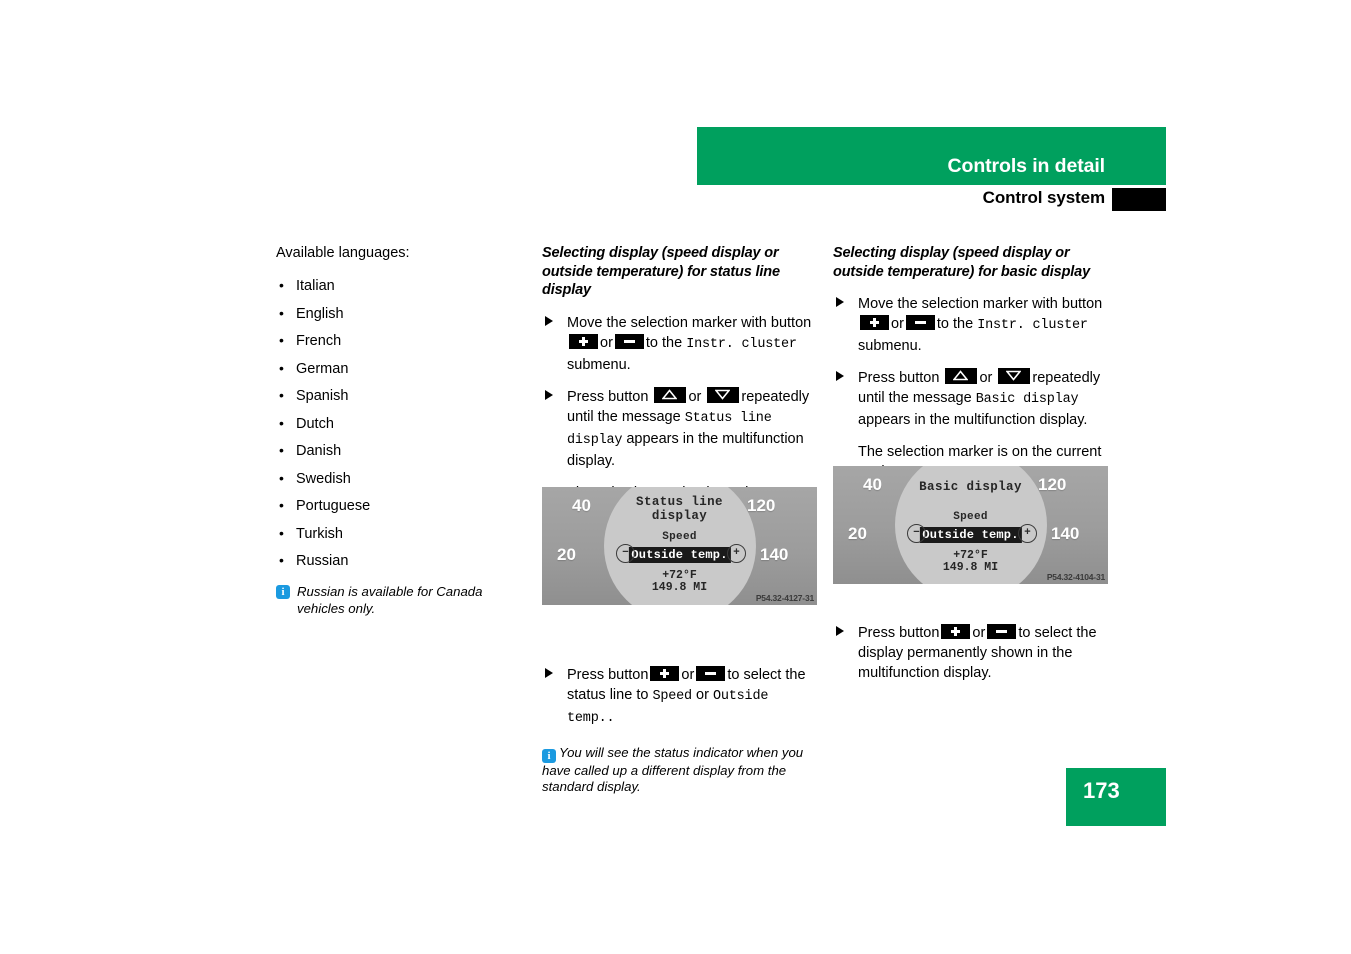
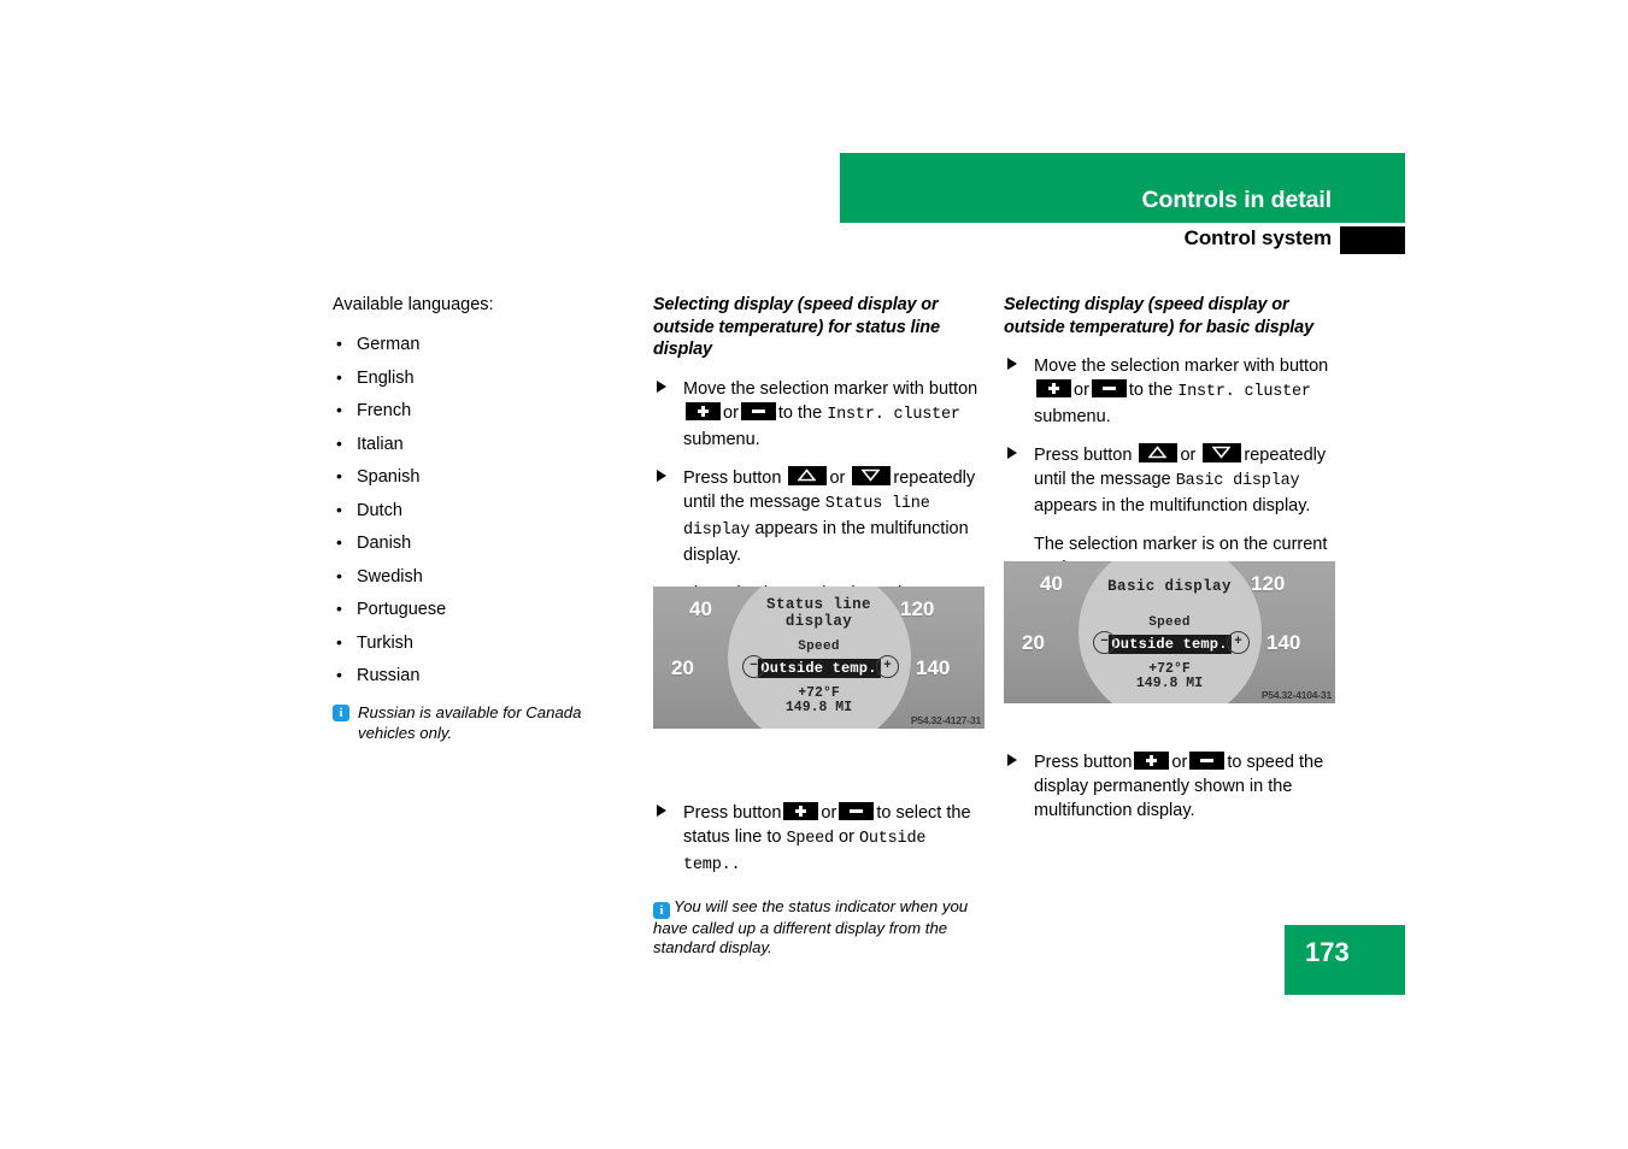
  Controls in detail
  Control system
  Available languages:
- Italian
+ German
  English
  French
- German
+ Italian
  Spanish
  Dutch
  Danish
  Swedish
  Portuguese
  Turkish
  Russian
  i
  Russian is available for Canada vehicles only.
  Selecting display (speed display or outside temperature) for status line display
  Move the selection marker with buttonor to the Instr. cluster submenu.
  Press button or repeatedly until the message Status line display appears in the multifunction display.
  Press button or to select the status line to Speed or Outside temp..
  i You will see the status indicator when you have called up a different display from the standard display.
  Selecting display (speed display or outside temperature) for basic display
  Move the selection marker with buttonor to the Instr. cluster submenu.
  Press button or repeatedly until the message Basic display appears in the multifunction display.
  The selection marker is on the current
- Press button or to select the display permanently shown in the multifunction display.
+ Press button or to speed the display permanently shown in the multifunction display.
  40
  20
  120
  140
  Status line
  display
  Speed
  Outside temp.
  −
  +
  +72°F
  149.8 MI
  P54.32-4127-31
  40
  20
  120
  140
  Basic display
  Speed
  Outside temp.
  −
  +
  +72°F
  149.8 MI
  P54.32-4104-31
  173
